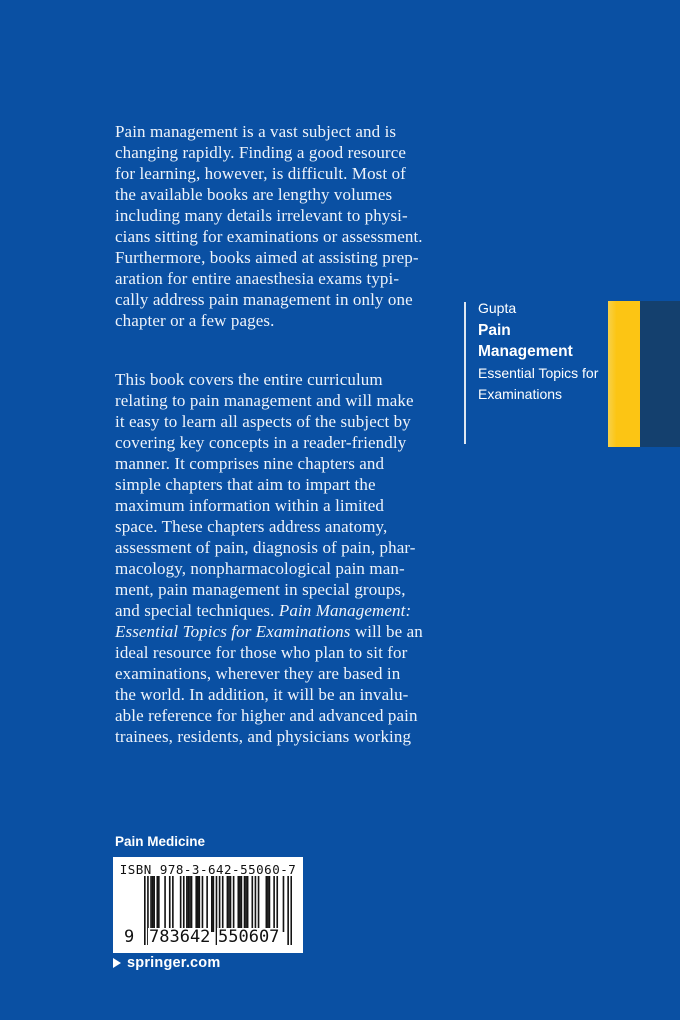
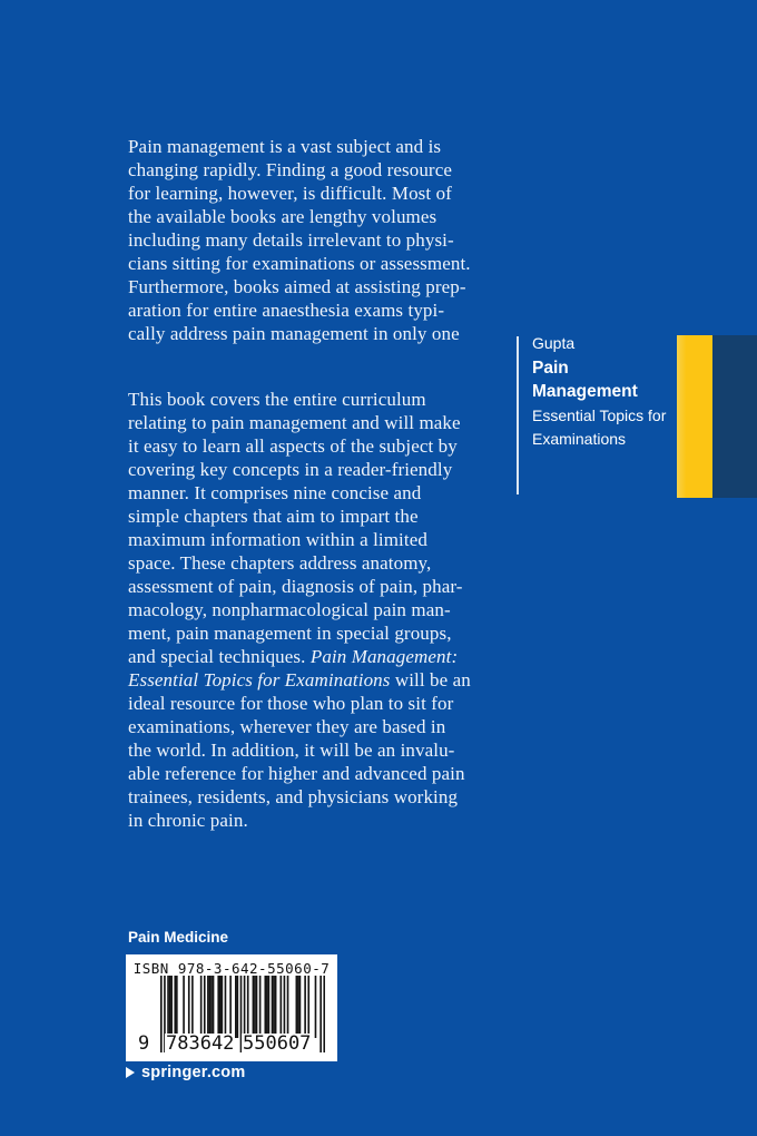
  Pain management is a vast subject and is
  changing rapidly. Finding a good resource
  for learning, however, is difficult. Most of
  the available books are lengthy volumes
  including many details irrelevant to physi-
  cians sitting for examinations or assessment.
  Furthermore, books aimed at assisting prep-
  aration for entire anaesthesia exams typi-
  cally address pain management in only one
- chapter or a few pages.
  This book covers the entire curriculum
  relating to pain management and will make
  it easy to learn all aspects of the subject by
  covering key concepts in a reader-friendly
- manner. It comprises nine chapters and
+ manner. It comprises nine concise and
  simple chapters that aim to impart the
  maximum information within a limited
  space. These chapters address anatomy,
  assessment of pain, diagnosis of pain, phar-
  macology, nonpharmacological pain man-
  ment, pain management in special groups,
  and special techniques. Pain Management:
  Essential Topics for Examinations will be an
  ideal resource for those who plan to sit for
  examinations, wherever they are based in
  the world. In addition, it will be an invalu-
  able reference for higher and advanced pain
  trainees, residents, and physicians working
+ in chronic pain.
  Gupta
  Pain
  Management
  Essential Topics for
  Examinations
  Pain Medicine
  ISBN 978-3-642-55060-7
  9
  783642
  550607
  springer.com
